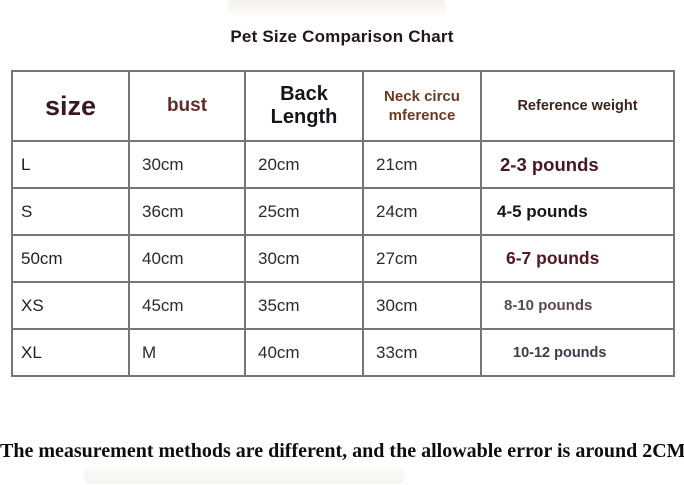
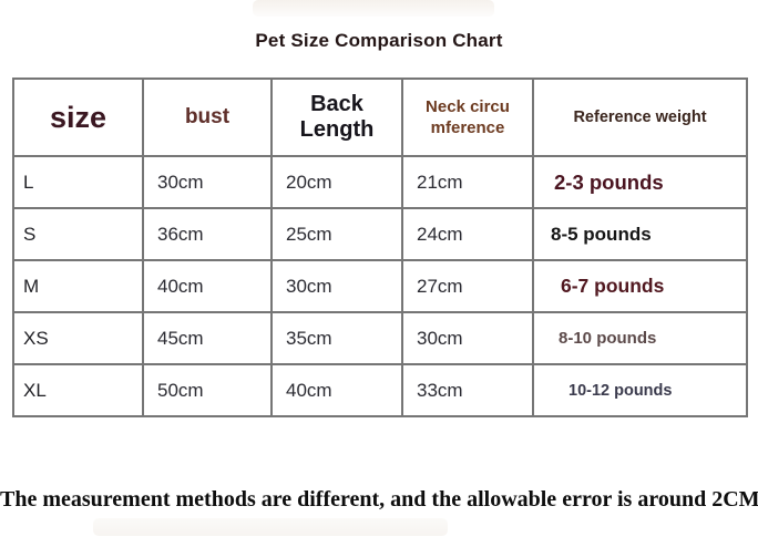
  Pet Size Comparison Chart
  size	bust	Back Length	Neck circu mference	Reference weight
  L	30cm	20cm	21cm	2-3 pounds
- S	36cm	25cm	24cm	4-5 pounds
+ S	36cm	25cm	24cm	8-5 pounds
- 50cm	40cm	30cm	27cm	6-7 pounds
+ M	40cm	30cm	27cm	6-7 pounds
  XS	45cm	35cm	30cm	8-10 pounds
- XL	M	40cm	33cm	10-12 pounds
+ XL	50cm	40cm	33cm	10-12 pounds
  The measurement methods are different, and the allowable error is around 2CM
